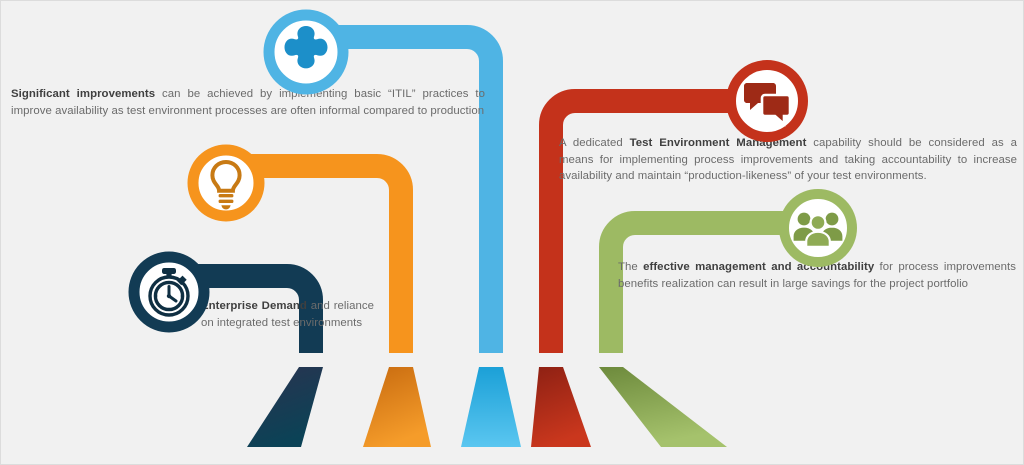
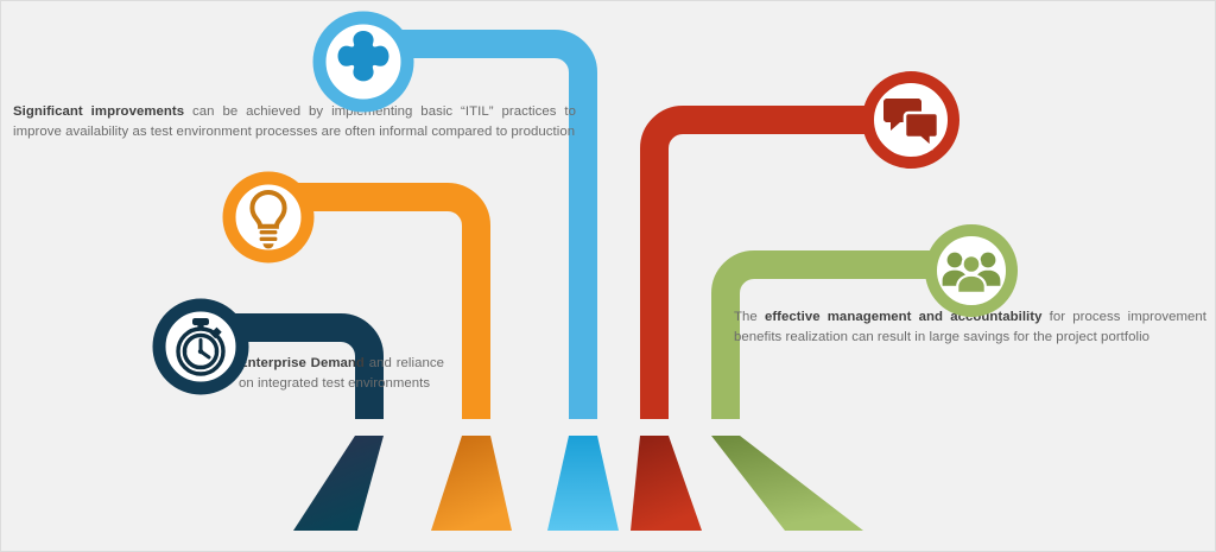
  Significant improvements can be achieved by implenting basic “ITIL” practices to improve availability as test environment processes are often informal compared to production
  nterprise Demand and reliance on integrated test environments
- A dedicated Test Environment Management capability should be considered as a means for implementing process improvements and taking accountability to increase availability and maintain “production-likeness” of your test environments.
- The effective management and accountability for process improvements benefits realization can result in large savings for the project portfolio
+ The effective management and accountability for process improvement benefits realization can result in large savings for the project portfolio
